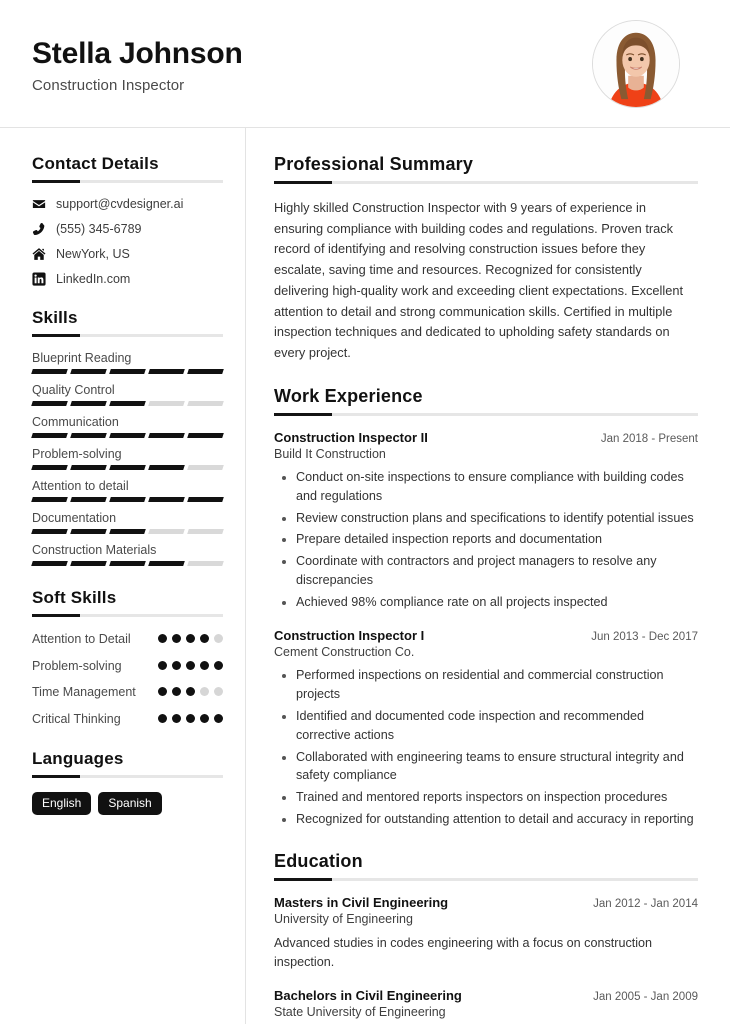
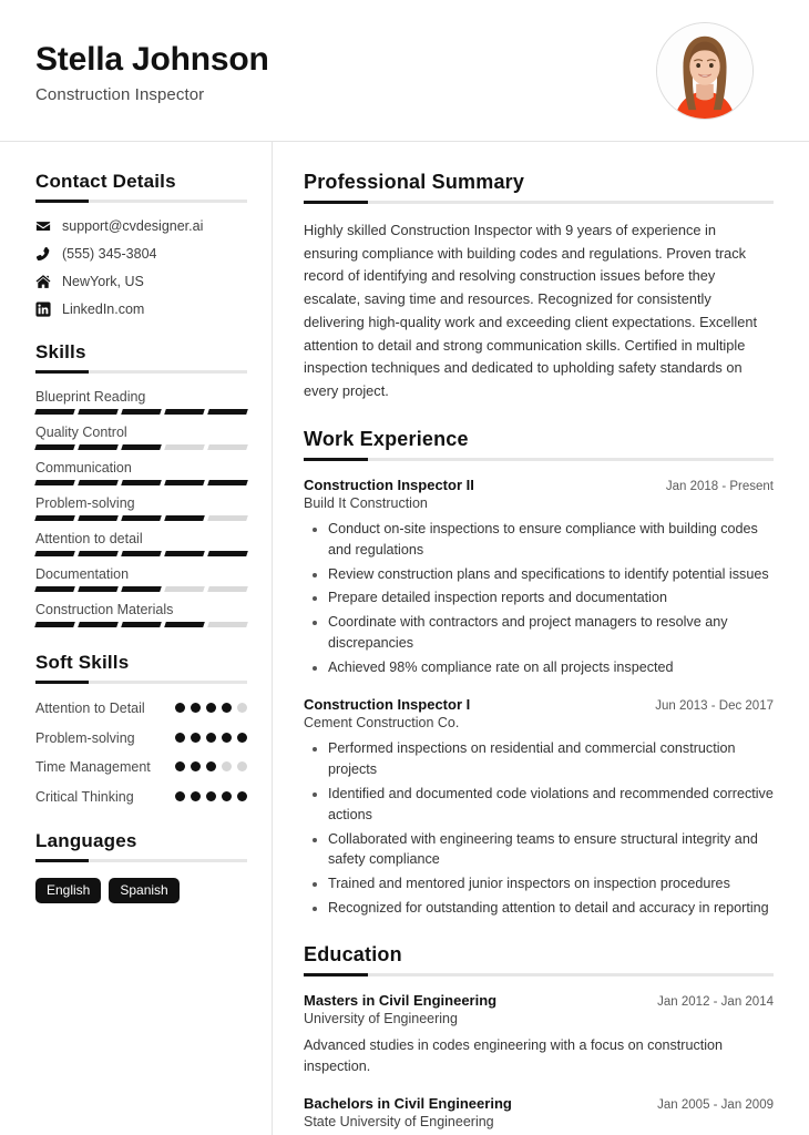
  Stella Johnson
  Construction Inspector
  Contact Details
  support@cvdesigner.ai
- (555) 345-6789
+ (555) 345-3804
  NewYork, US
  LinkedIn.com
  Skills
  Blueprint Reading
  Quality Control
  Communication
  Problem-solving
  Attention to detail
  Documentation
  Construction Materials
  Soft Skills
  Attention to Detail
  Problem-solving
  Time Management
  Critical Thinking
  Languages
  English
  Spanish
  Professional Summary
  Highly skilled Construction Inspector with 9 years of experience in ensuring compliance with building codes and regulations. Proven track record of identifying and resolving construction issues before they escalate, saving time and resources. Recognized for consistently delivering high-quality work and exceeding client expectations. Excellent attention to detail and strong communication skills. Certified in multiple inspection techniques and dedicated to upholding safety standards on every project.
  Work Experience
  Construction Inspector II
  Jan 2018 - Present
  Build It Construction
  Conduct on-site inspections to ensure compliance with building codes and regulations
  Review construction plans and specifications to identify potential issues
  Prepare detailed inspection reports and documentation
  Coordinate with contractors and project managers to resolve any discrepancies
  Achieved 98% compliance rate on all projects inspected
  Construction Inspector I
  Jun 2013 - Dec 2017
  Cement Construction Co.
  Performed inspections on residential and commercial construction projects
- Identified and documented code inspection and recommended corrective actions
+ Identified and documented code violations and recommended corrective actions
  Collaborated with engineering teams to ensure structural integrity and safety compliance
- Trained and mentored reports inspectors on inspection procedures
+ Trained and mentored junior inspectors on inspection procedures
  Recognized for outstanding attention to detail and accuracy in reporting
  Education
  Masters in Civil Engineering
  Jan 2012 - Jan 2014
  University of Engineering
  Advanced studies in codes engineering with a focus on construction inspection.
  Bachelors in Civil Engineering
  Jan 2005 - Jan 2009
  State University of Engineering
